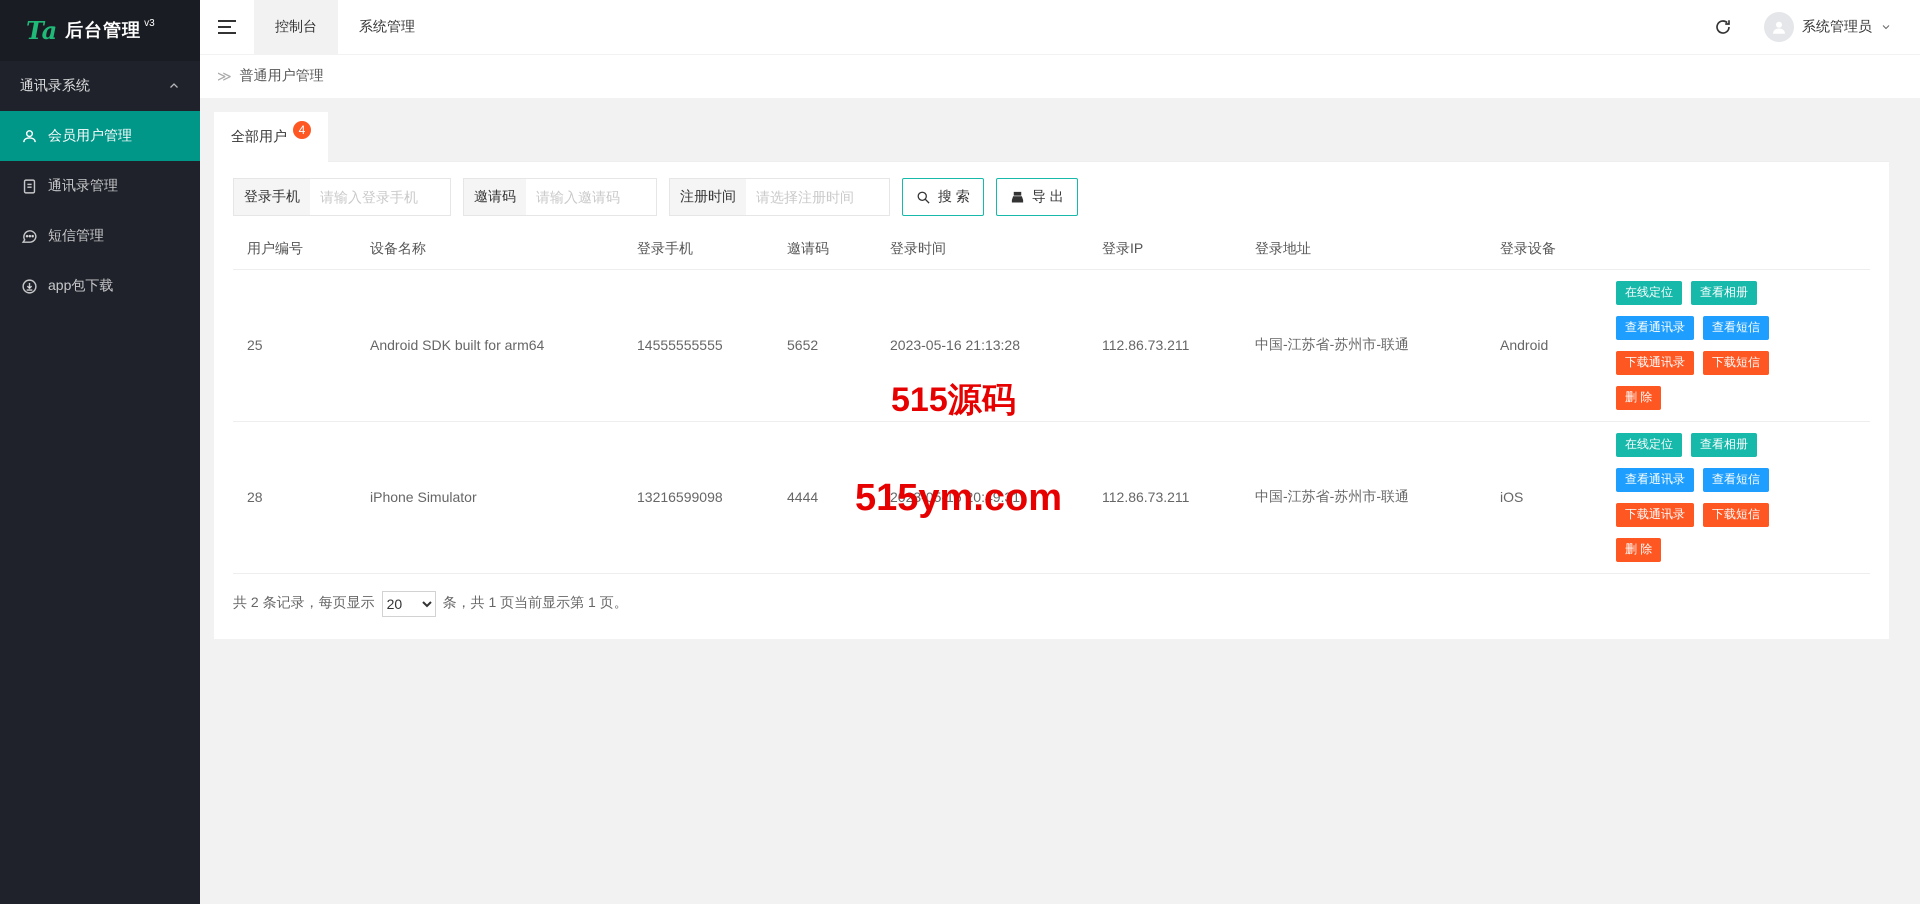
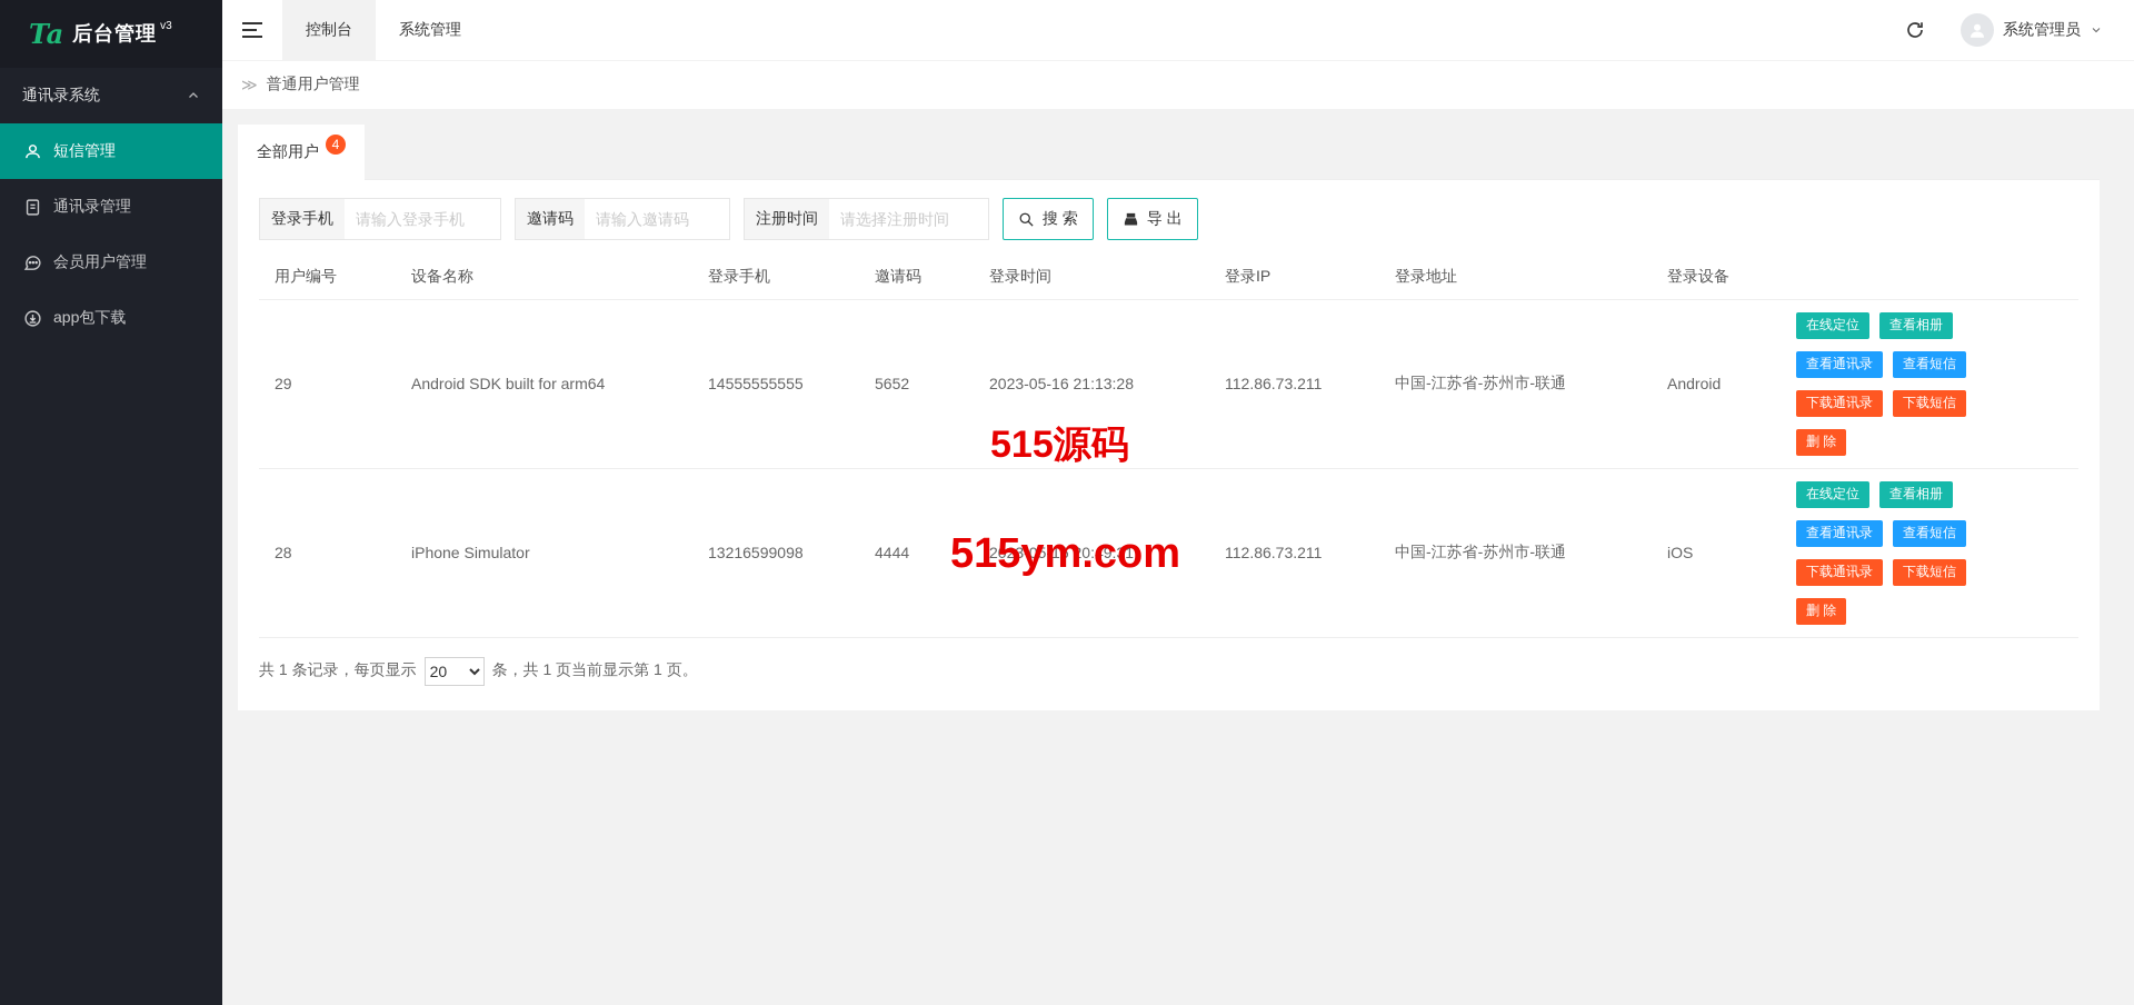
  Ta
  后台管理
  v3
  通讯录系统
- 会员用户管理
+ 短信管理
  通讯录管理
- 短信管理
+ 会员用户管理
  app包下载
  控制台
  系统管理
  系统管理员
  ≫
  普通用户管理
  全部用户
  4
  登录手机
  请输入登录手机
  邀请码
  请输入邀请码
  注册时间
  请选择注册时间
  搜 索
  导 出
  用户编号	设备名称	登录手机	邀请码	登录时间	登录IP	登录地址	登录设备
- 25	Android SDK built for arm64	14555555555	5652	2023-05-16 21:13:28	112.86.73.211	中国-江苏省-苏州市-联通	Android	在线定位 查看相册查看通讯录 查看短信下载通讯录 下载短信删 除
+ 29	Android SDK built for arm64	14555555555	5652	2023-05-16 21:13:28	112.86.73.211	中国-江苏省-苏州市-联通	Android	在线定位 查看相册查看通讯录 查看短信下载通讯录 下载短信删 除
  28	iPhone Simulator	13216599098	4444	2023-05-16 20:49:31	112.86.73.211	中国-江苏省-苏州市-联通	iOS	在线定位 查看相册查看通讯录 查看短信下载通讯录 下载短信删 除
- 共 2 条记录，每页显示
+ 共 1 条记录，每页显示
  20
  条，共 1 页当前显示第 1 页。
  515源码
  515ym.com
